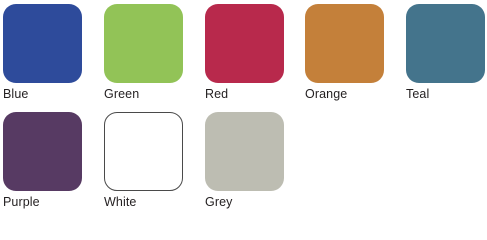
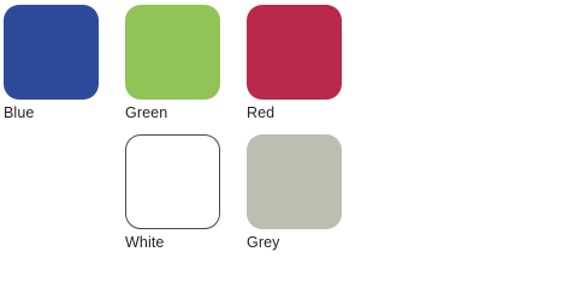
  Blue
  Green
  Red
- Orange
- Teal
- Purple
  White
  Grey
